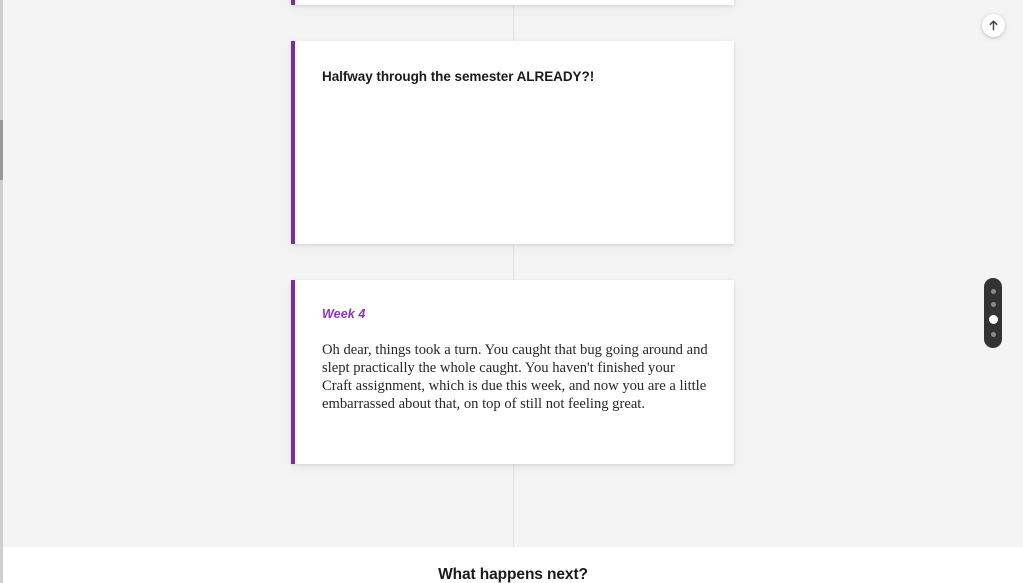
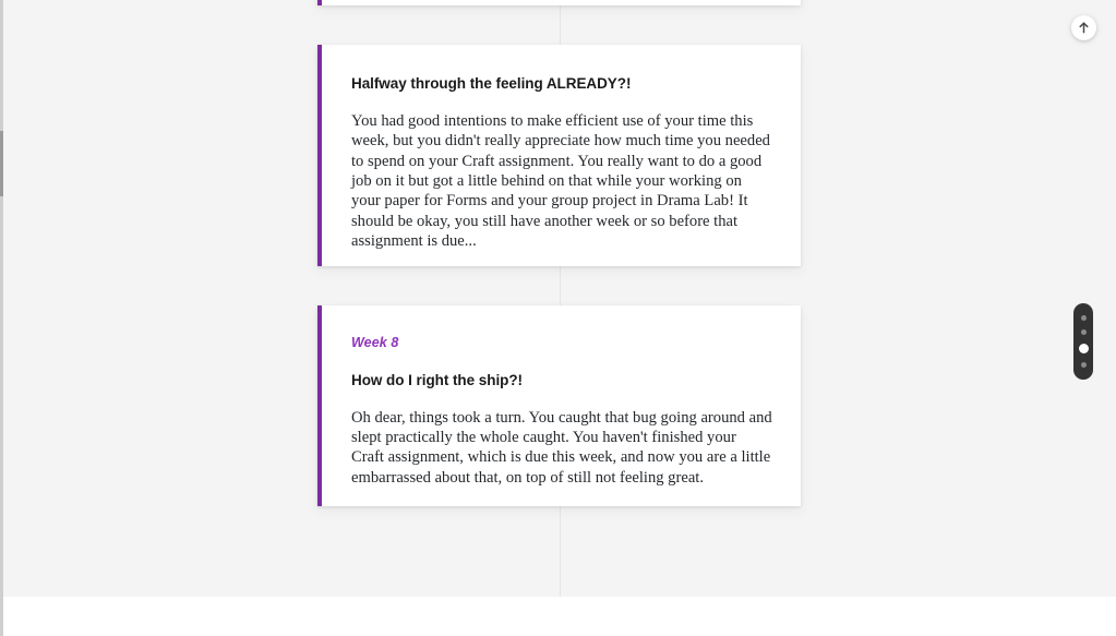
- Halfway through the semester ALREADY?!
+ Halfway through the feeling ALREADY?!
+ You had good intentions to make efficient use of your time this week, but you didn't really appreciate how much time you needed to spend on your Craft assignment. You really want to do a good job on it but got a little behind on that while your working on your paper for Forms and your group project in Drama Lab! It should be okay, you still have another week or so before that assignment is due...
- Week 4
+ Week 8
+ How do I right the ship?!
  Oh dear, things took a turn. You caught that bug going around and slept practically the whole caught. You haven't finished your Craft assignment, which is due this week, and now you are a little embarrassed about that, on top of still not feeling great.
- What happens next?
